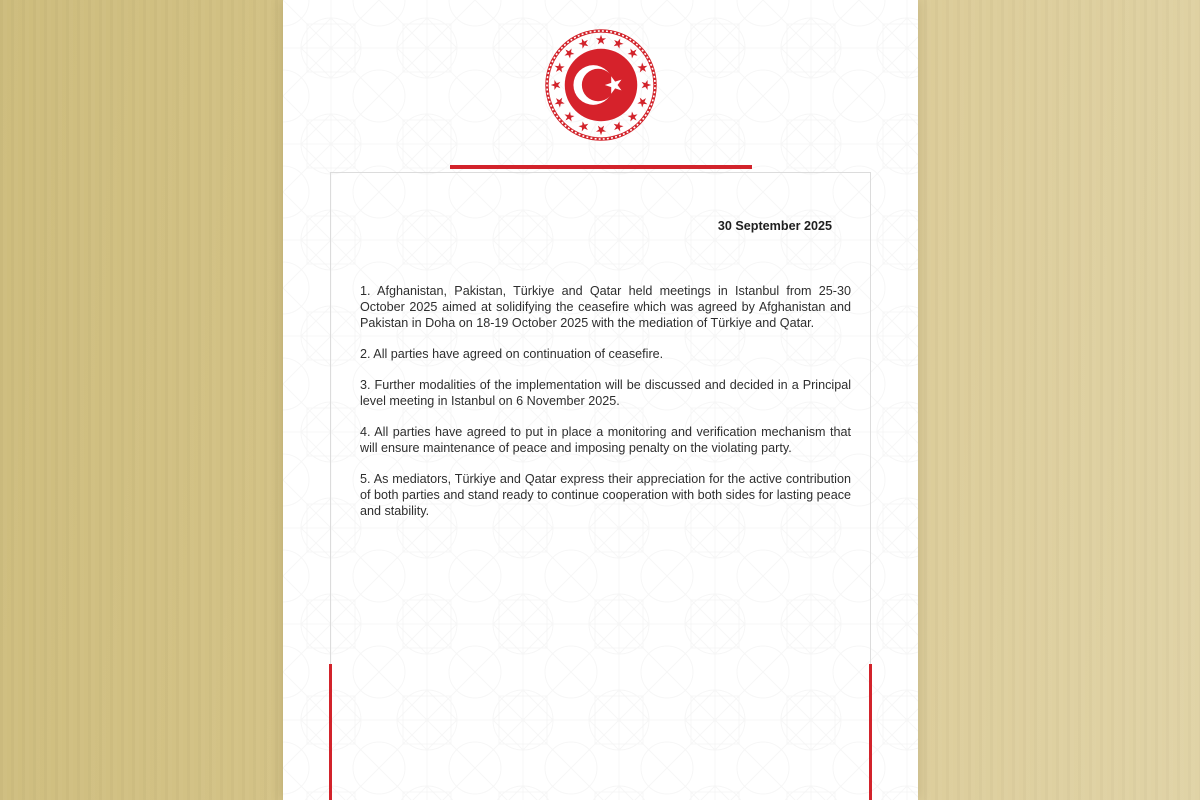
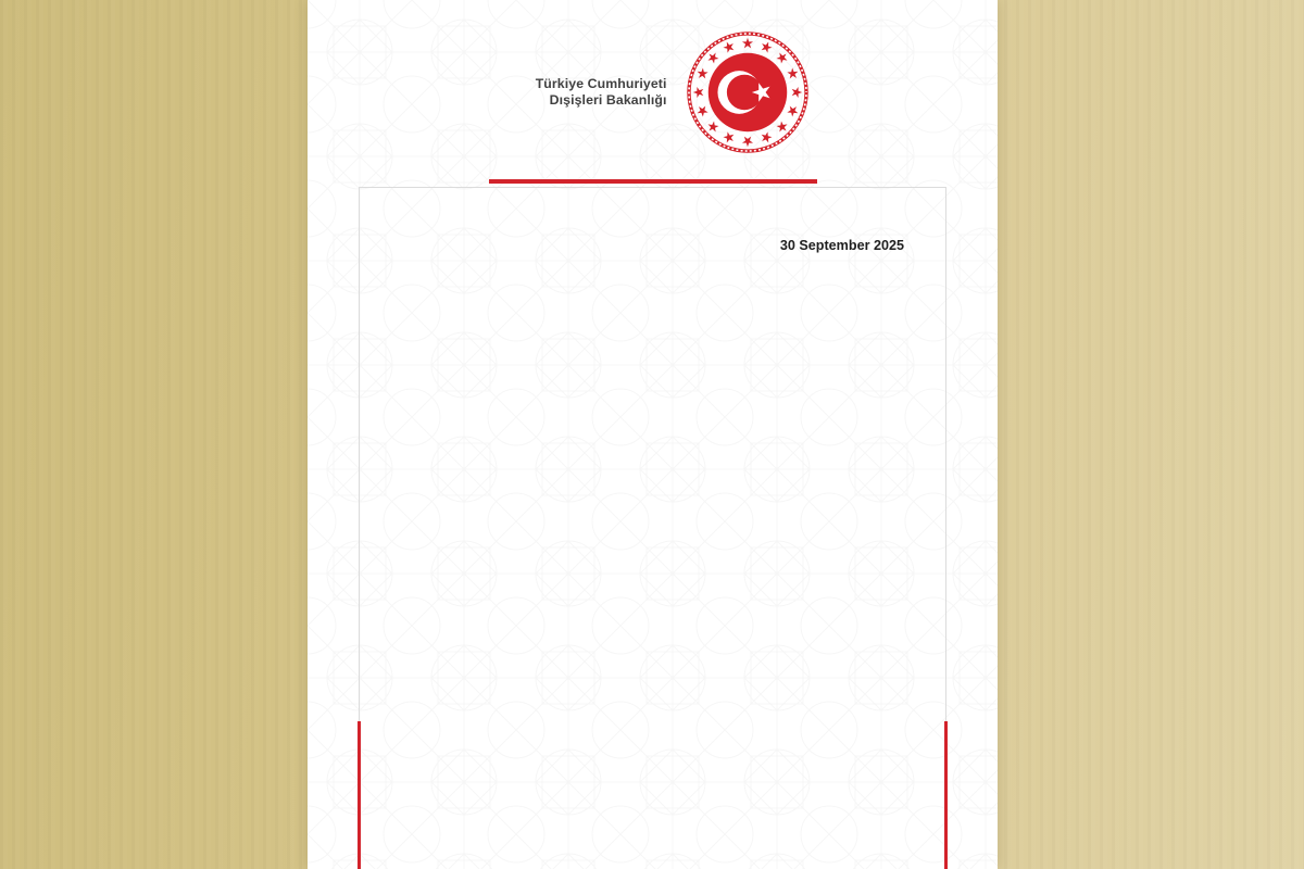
+ Türkiye Cumhuriyeti
+ Dışişleri Bakanlığı
  30 September 2025
- 1. Afghanistan, Pakistan, Türkiye and Qatar held meetings in Istanbul from 25-30 October 2025 aimed at solidifying the ceasefire which was agreed by Afghanistan and Pakistan in Doha on 18-19 October 2025 with the mediation of Türkiye and Qatar.
- 2. All parties have agreed on continuation of ceasefire.
- 3. Further modalities of the implementation will be discussed and decided in a Principal level meeting in Istanbul on 6 November 2025.
- 4. All parties have agreed to put in place a monitoring and verification mechanism that will ensure maintenance of peace and imposing penalty on the violating party.
- 5. As mediators, Türkiye and Qatar express their appreciation for the active contribution of both parties and stand ready to continue cooperation with both sides for lasting peace and stability.
